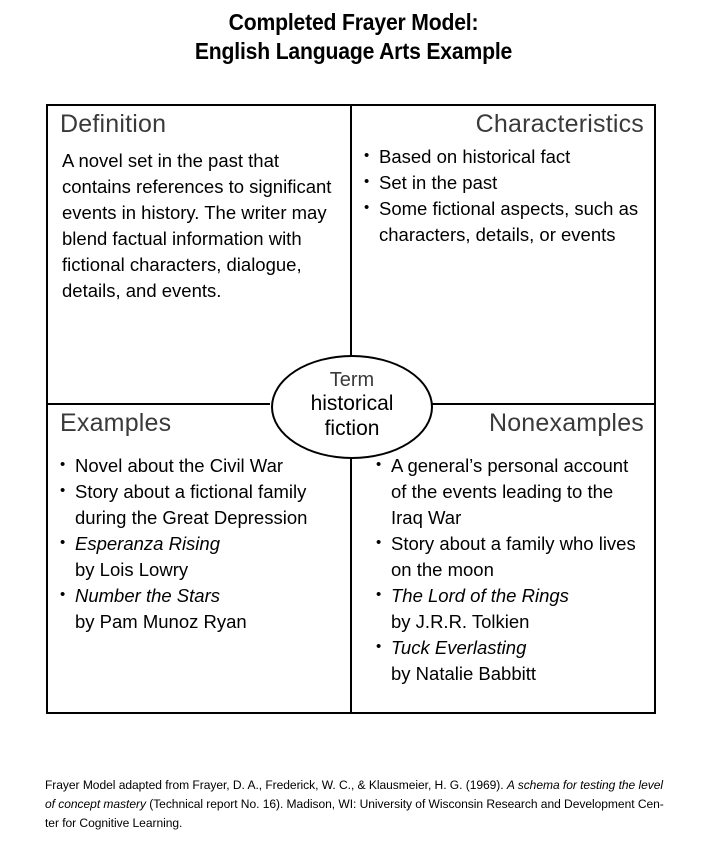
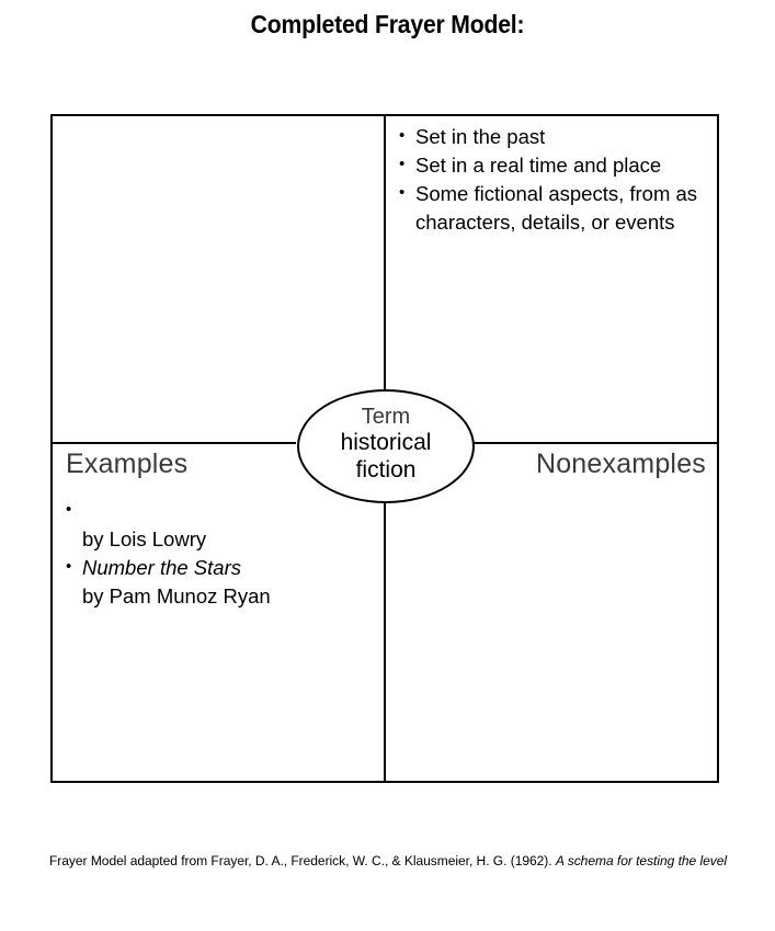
  Completed Frayer Model:
- English Language Arts Example
- Definition
- A novel set in the past that contains references to significant events in history. The writer may blend factual information with fictional characters, dialogue, details, and events.
- Characteristics
- Based on historical fact
  Set in the past
+ Set in a real time and place
- Some fictional aspects, such as characters, details, or events
+ Some fictional aspects, from as characters, details, or events
  Examples
- Novel about the Civil War
- Story about a fictional family during the Great Depression
- Esperanza Rising
  by Lois Lowry
  Number the Stars
  by Pam Munoz Ryan
  Nonexamples
- A general’s personal account of the events leading to the Iraq War
- Story about a family who lives on the moon
- The Lord of the Rings
- by J.R.R. Tolkien
- Tuck Everlasting
- by Natalie Babbitt
  Term
  historical
  fiction
- Frayer Model adapted from Frayer, D. A., Frederick, W. C., & Klausmeier, H. G. (1969). A schema for testing the level
+ Frayer Model adapted from Frayer, D. A., Frederick, W. C., & Klausmeier, H. G. (1962). A schema for testing the level
- of concept mastery (Technical report No. 16). Madison, WI: University of Wisconsin Research and Development Cen-
- ter for Cognitive Learning.
